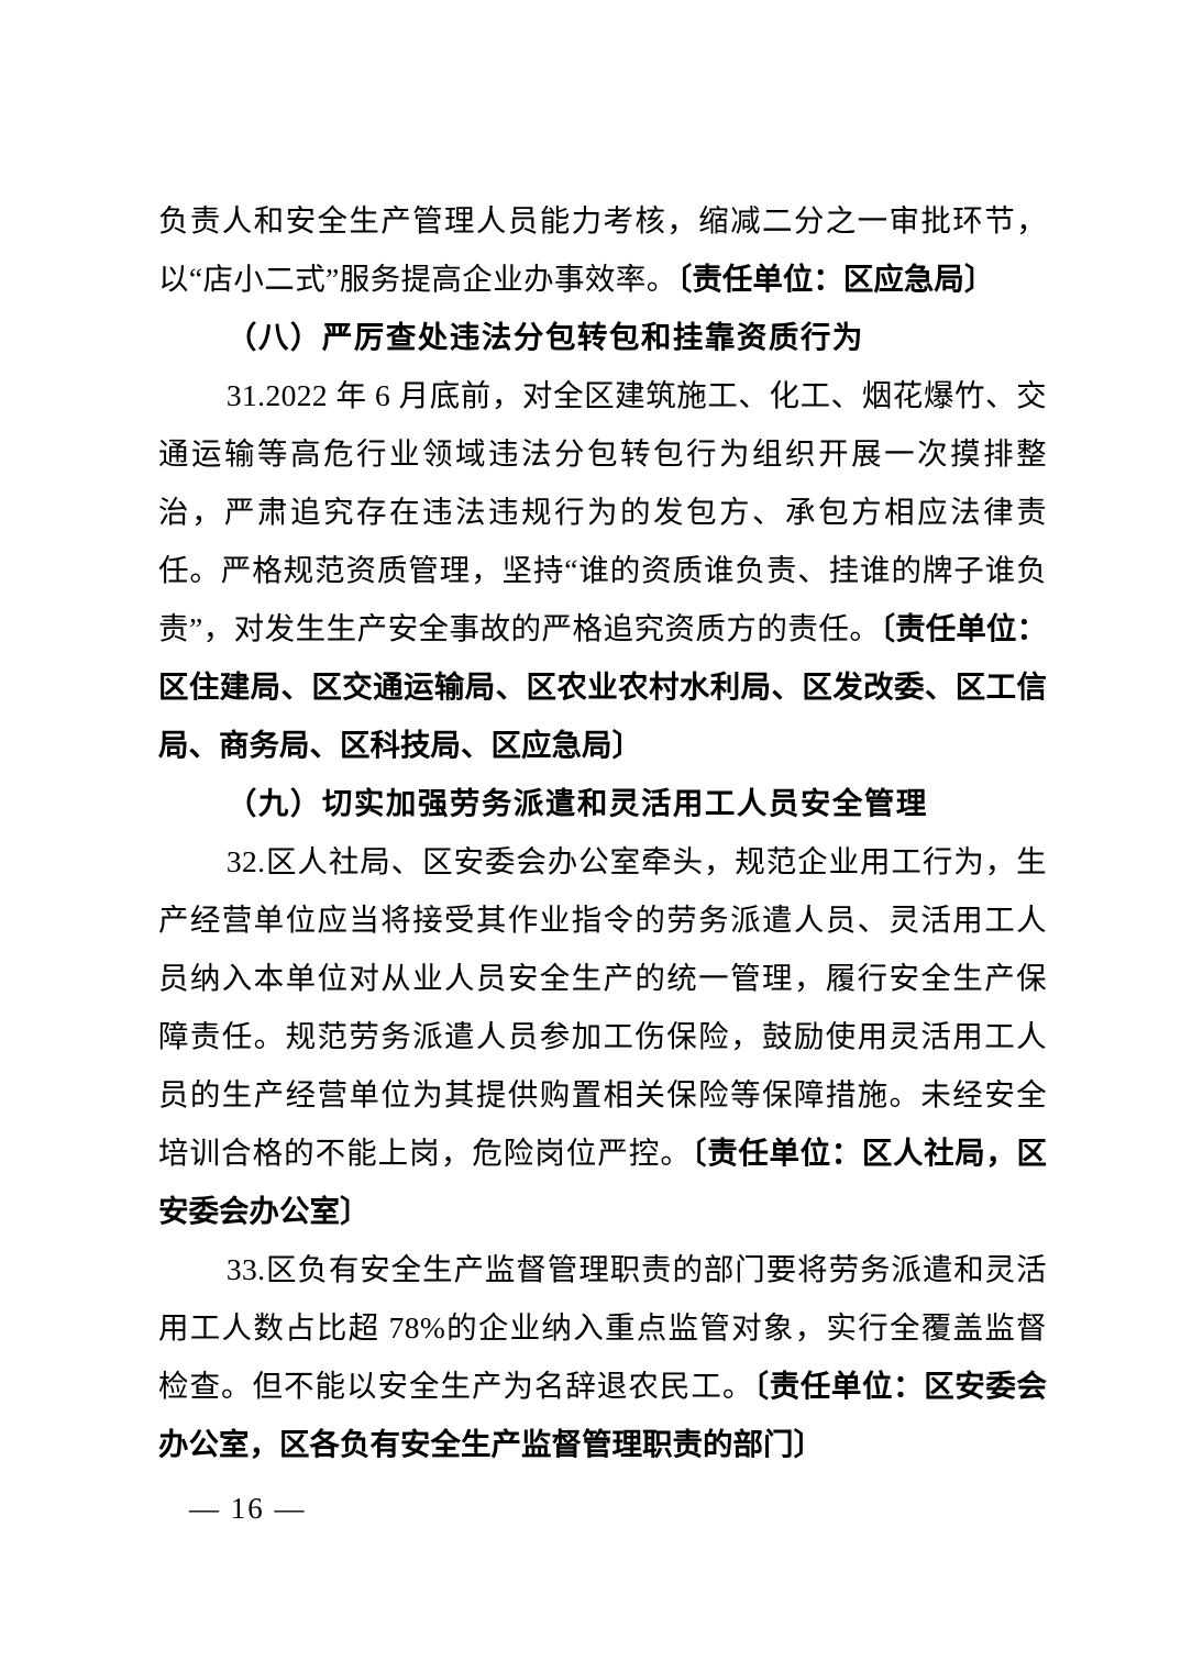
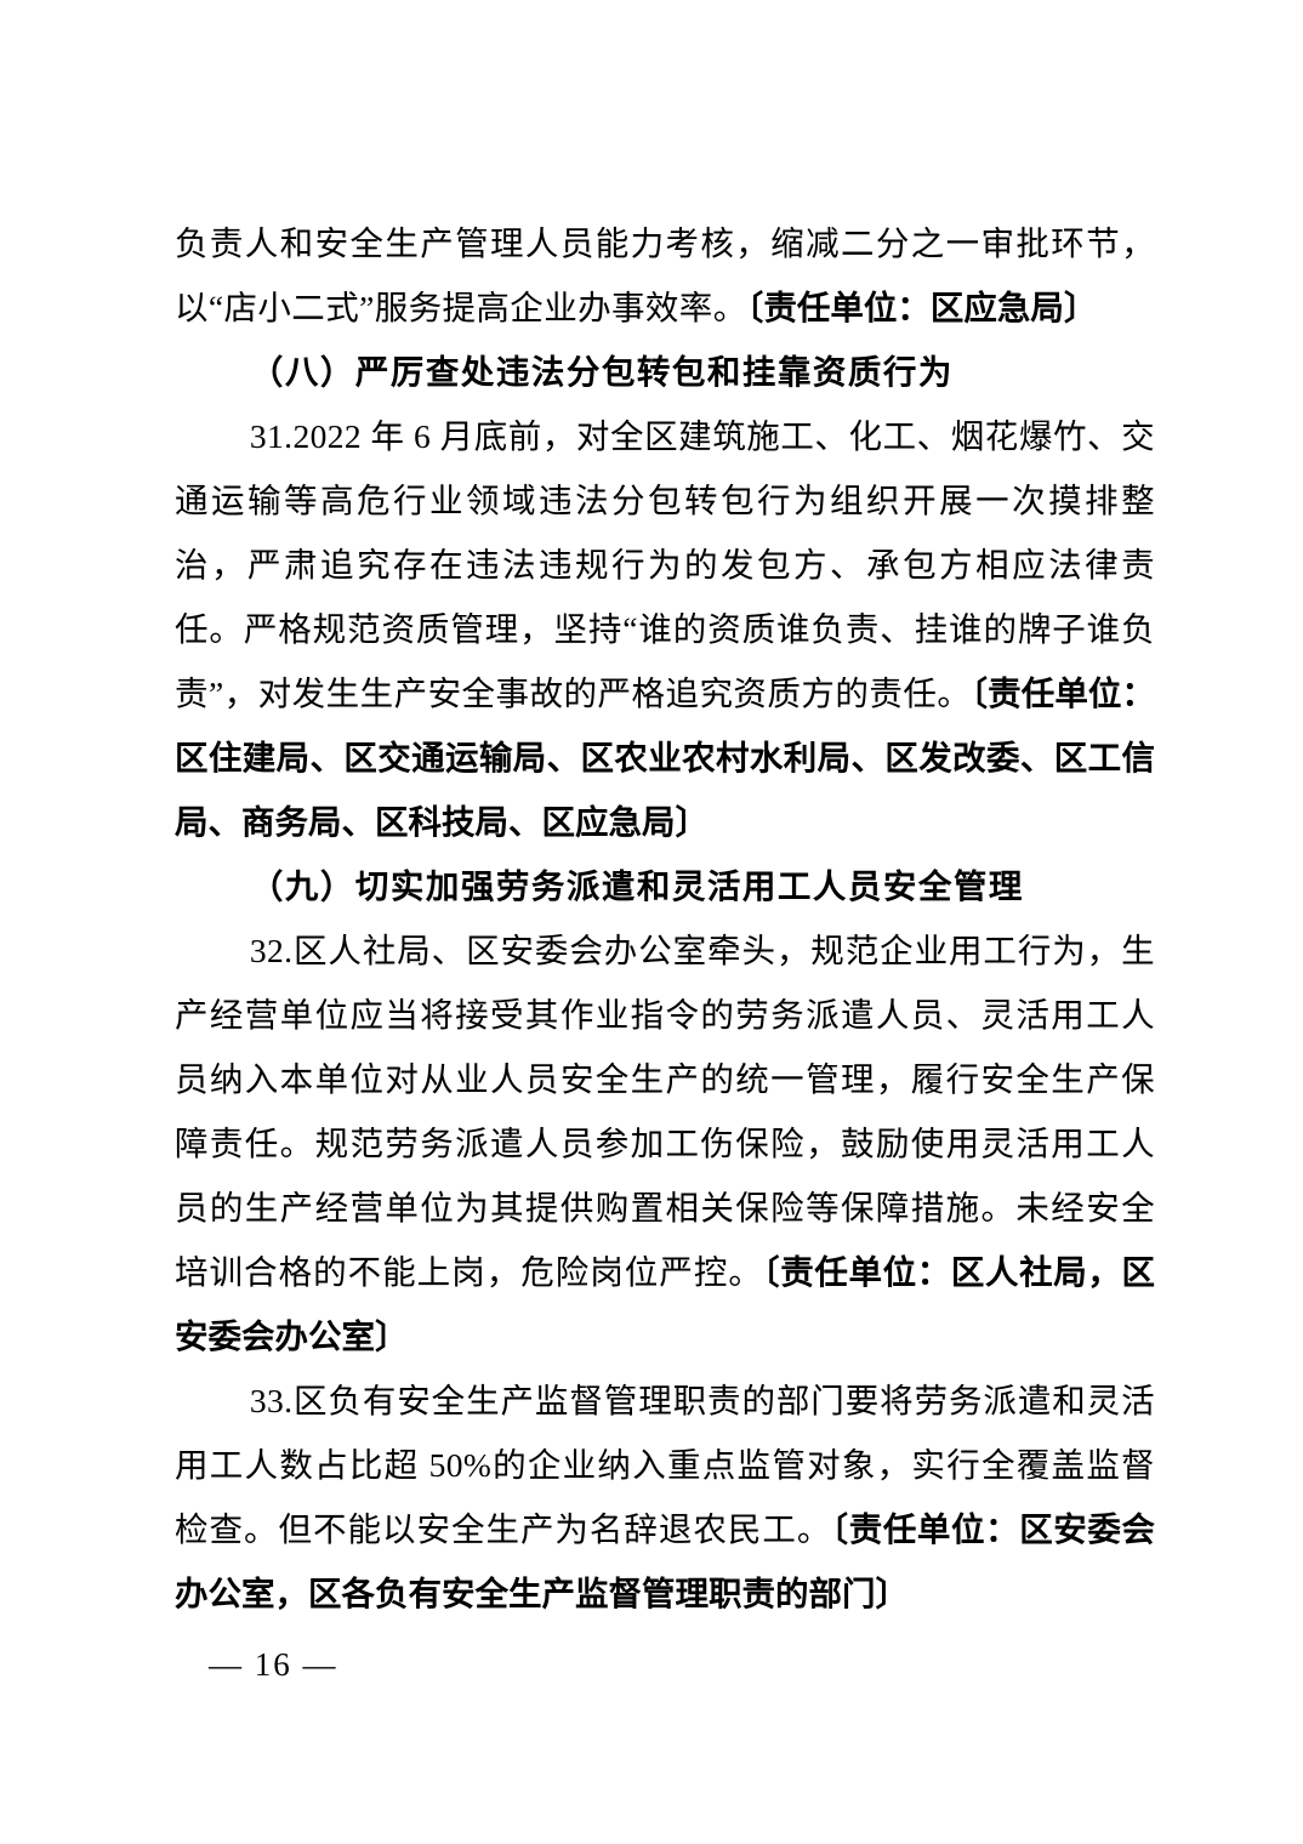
  负责人和安全生产管理人员能力考核，缩减二分之一审批环节，以“店小二式”服务提高企业办事效率。〔责任单位：区应急局〕
  （八）严厉查处违法分包转包和挂靠资质行为
  31.2022 年 6 月底前，对全区建筑施工、化工、烟花爆竹、交通运输等高危行业领域违法分包转包行为组织开展一次摸排整治，严肃追究存在违法违规行为的发包方、承包方相应法律责任。严格规范资质管理，坚持“谁的资质谁负责、挂谁的牌子谁负责”，对发生生产安全事故的严格追究资质方的责任。〔责任单位：区住建局、区交通运输局、区农业农村水利局、区发改委、区工信局、商务局、区科技局、区应急局〕
  （九）切实加强劳务派遣和灵活用工人员安全管理
  32.区人社局、区安委会办公室牵头，规范企业用工行为，生产经营单位应当将接受其作业指令的劳务派遣人员、灵活用工人员纳入本单位对从业人员安全生产的统一管理，履行安全生产保障责任。规范劳务派遣人员参加工伤保险，鼓励使用灵活用工人员的生产经营单位为其提供购置相关保险等保障措施。未经安全培训合格的不能上岗，危险岗位严控。〔责任单位：区人社局，区安委会办公室〕
- 33.区负有安全生产监督管理职责的部门要将劳务派遣和灵活用工人数占比超 78%的企业纳入重点监管对象，实行全覆盖监督检查。但不能以安全生产为名辞退农民工。〔责任单位：区安委会办公室，区各负有安全生产监督管理职责的部门〕
+ 33.区负有安全生产监督管理职责的部门要将劳务派遣和灵活用工人数占比超 50%的企业纳入重点监管对象，实行全覆盖监督检查。但不能以安全生产为名辞退农民工。〔责任单位：区安委会办公室，区各负有安全生产监督管理职责的部门〕
  — 16 —
